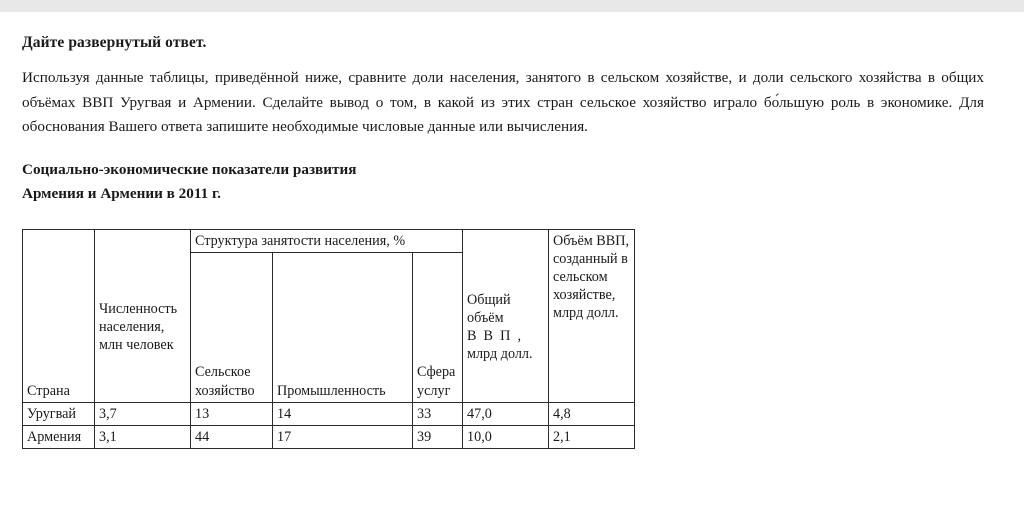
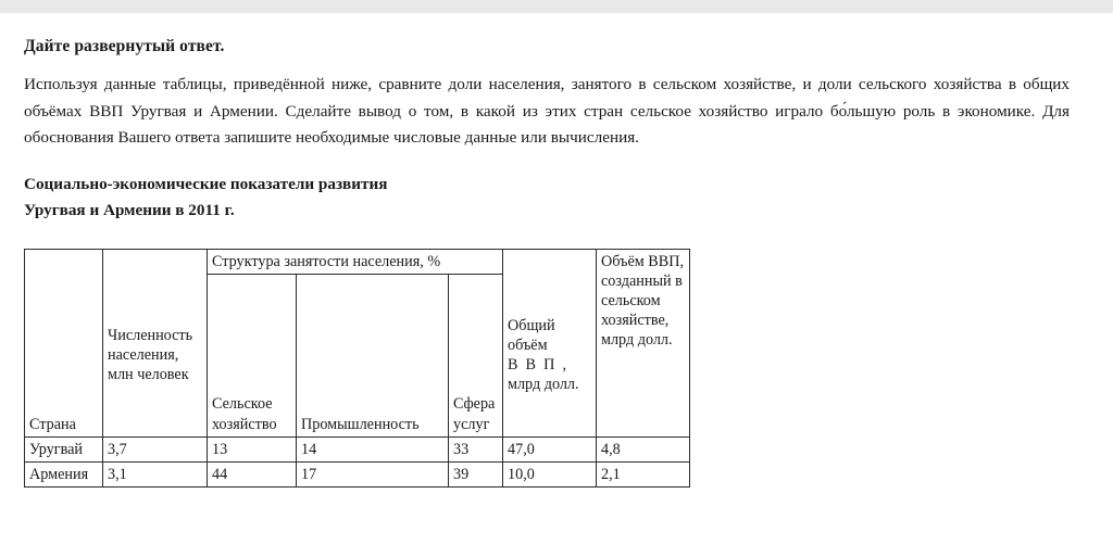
  Дайте развернутый ответ.
  Используя данные таблицы, приведённой ниже, сравните доли населения, занятого в сельском хозяйстве, и доли сельского хозяйства в общих объёмах ВВП Уругвая и Армении. Сделайте вывод о том, в какой из этих стран сельское хозяйство играло бо́льшую роль в экономике. Для обоснования Вашего ответа запишите необходимые числовые данные или вычисления.
  Социально-экономические показатели развития
- Армения и Армении в 2011 г.
+ Уругвая и Армении в 2011 г.
  		Структура занятости населения, %		Объём ВВП, созданный в сельском хозяйстве, млрд долл.
  Страна	Численность населения, млн человек	Сельское хозяйство	Промышленность	Сфера услуг	Общий объём В В П , млрд долл.
  Уругвай	3,7	13	14	33	47,0	4,8
  Армения	3,1	44	17	39	10,0	2,1
